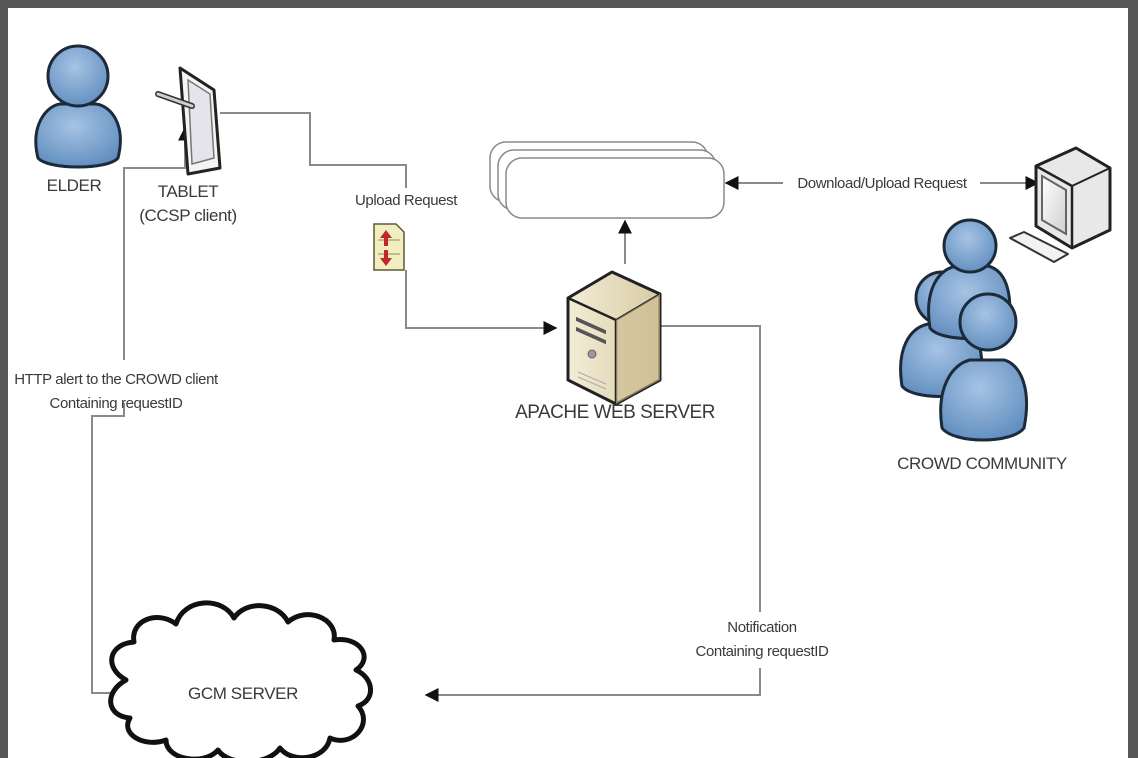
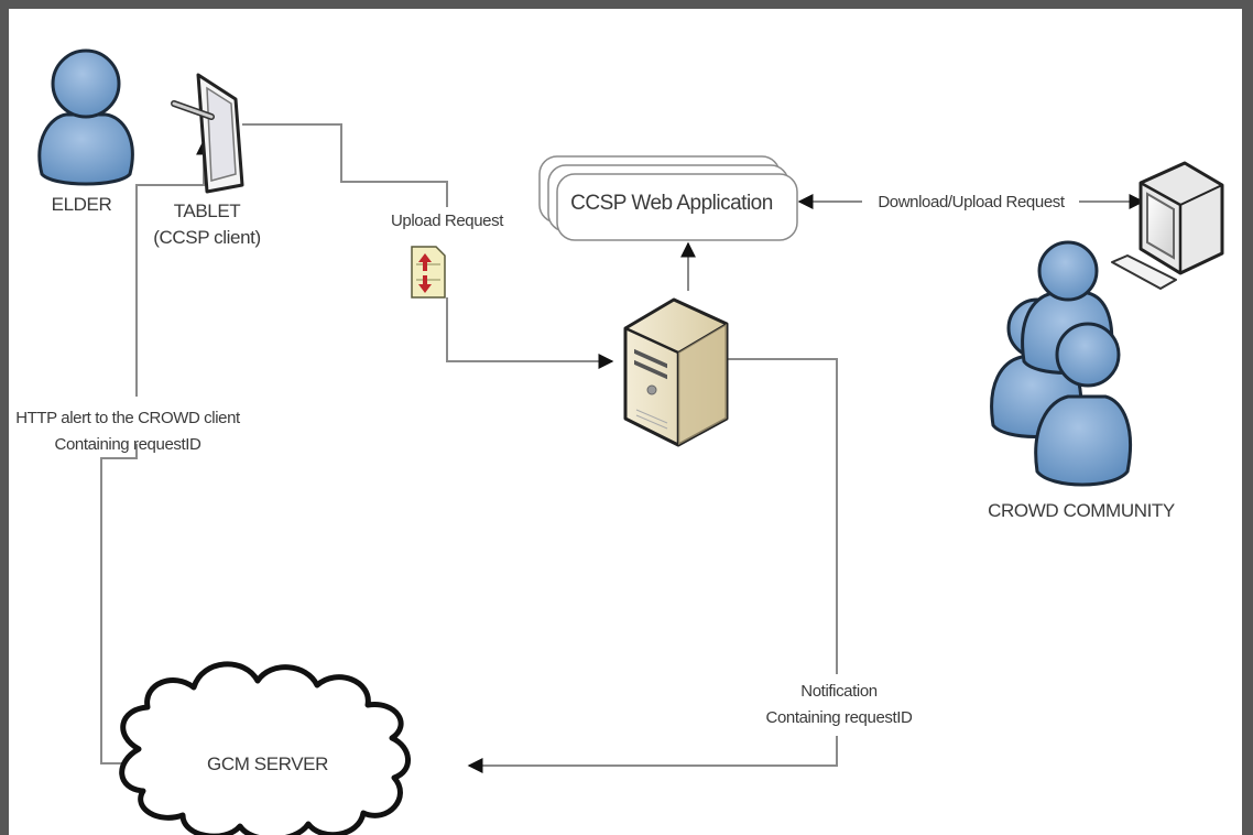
  ELDER
  TABLET
  (CCSP client)
  Upload Request
+ CCSP Web Application
  Download/Upload Request
  CROWD COMMUNITY
- APACHE WEB SERVER
  HTTP alert to the CROWD client
  Containing requestID
  Notification
  Containing requestID
  GCM SERVER
